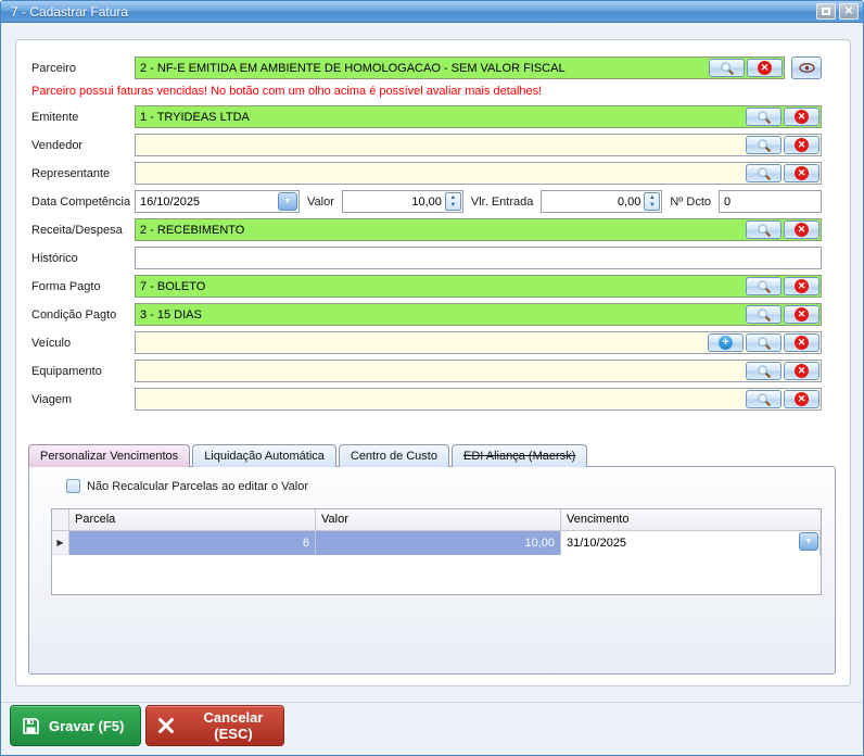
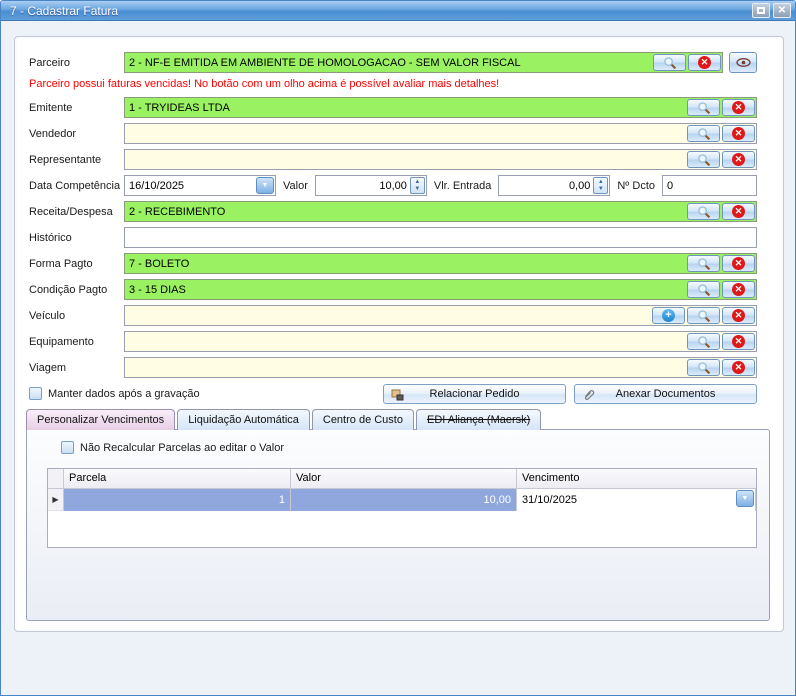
  7 - Cadastrar Fatura
  ✕
  Parceiro
  2 - NF-E EMITIDA EM AMBIENTE DE HOMOLOGACAO - SEM VALOR FISCAL
  ✕
  Parceiro possui faturas vencidas! No botão com um olho acima é possível avaliar mais detalhes!
  Emitente
  1 - TRYIDEAS LTDA
  ✕
  Vendedor
  ✕
  Representante
  ✕
  Data Competência
  16/10/2025
  Valor
  10,00
  Vlr. Entrada
  0,00
  Nº Dcto
  0
  Receita/Despesa
  2 - RECEBIMENTO
  ✕
  Histórico
  Forma Pagto
  7 - BOLETO
  ✕
  Condição Pagto
  3 - 15 DIAS
  ✕
  Veículo
  +
  ✕
  Equipamento
  ✕
  Viagem
  ✕
+ Manter dados após a gravação
+ Relacionar Pedido
+ Anexar Documentos
  Personalizar Vencimentos
  Liquidação Automática
  Centro de Custo
  EDI Aliança (Maersk)
  Não Recalcular Parcelas ao editar o Valor
  Parcela
  Valor
  Vencimento
  ▶
- 6
+ 1
  10,00
  31/10/2025
- Gravar (F5)
- Cancelar (ESC)
